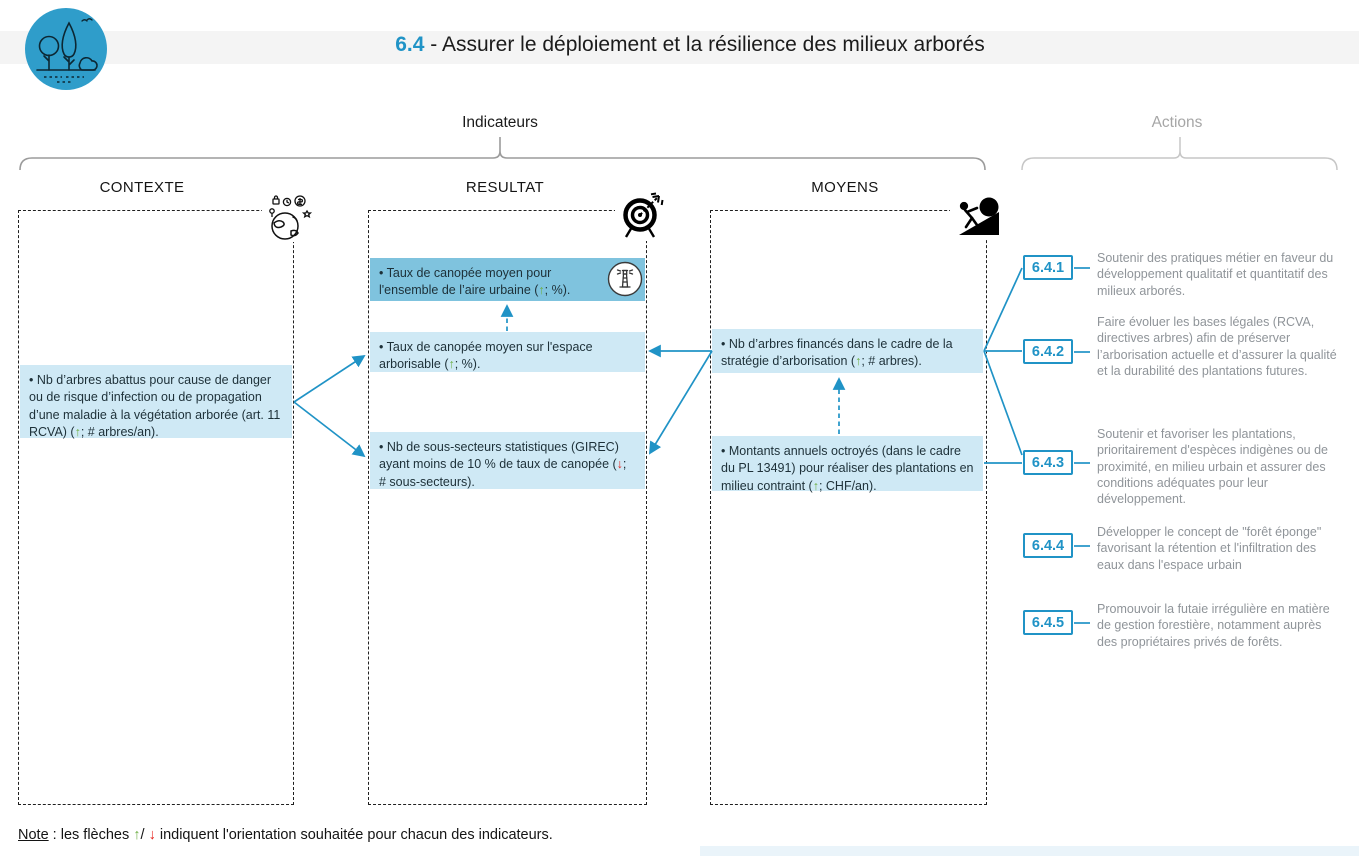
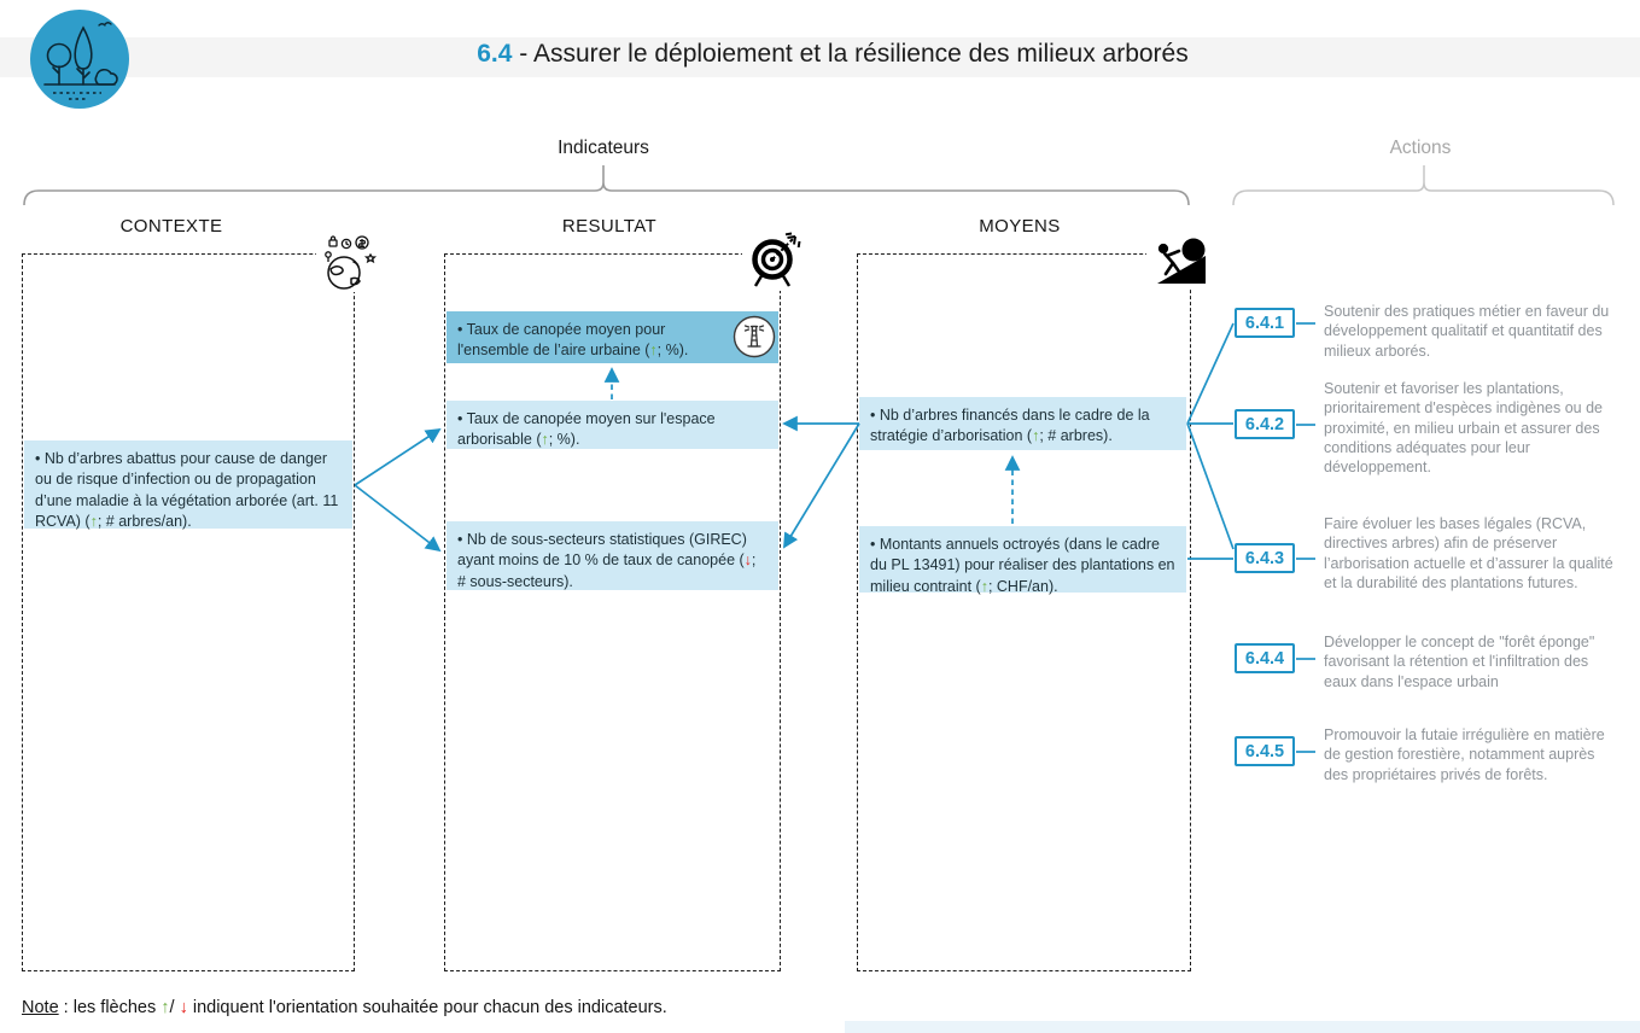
  6.4 - Assurer le déploiement et la résilience des milieux arborés
  Indicateurs
  Actions
  CONTEXTE
  RESULTAT
  MOYENS
  • Nb d’arbres abattus pour cause de danger ou de risque d’infection ou de propagation d’une maladie à la végétation arborée (art. 11 RCVA) (↑; # arbres/an).
  • Taux de canopée moyen pour l'ensemble de l’aire urbaine (↑; %).
  • Taux de canopée moyen sur l'espace arborisable (↑; %).
  • Nb de sous-secteurs statistiques (GIREC) ayant moins de 10 % de taux de canopée (↓; # sous-secteurs).
  • Nb d’arbres financés dans le cadre de la stratégie d’arborisation (↑; # arbres).
  • Montants annuels octroyés (dans le cadre du PL 13491) pour réaliser des plantations en milieu contraint (↑; CHF/an).
  6.4.1
  Soutenir des pratiques métier en faveur du développement qualitatif et quantitatif des milieux arborés.
  6.4.2
- Faire évoluer les bases légales (RCVA, directives arbres) afin de préserver l’arborisation actuelle et d’assurer la qualité et la durabilité des plantations futures.
+ Soutenir et favoriser les plantations, prioritairement d'espèces indigènes ou de proximité, en milieu urbain et assurer des conditions adéquates pour leur développement.
  6.4.3
- Soutenir et favoriser les plantations, prioritairement d'espèces indigènes ou de proximité, en milieu urbain et assurer des conditions adéquates pour leur développement.
+ Faire évoluer les bases légales (RCVA, directives arbres) afin de préserver l’arborisation actuelle et d’assurer la qualité et la durabilité des plantations futures.
  6.4.4
  Développer le concept de "forêt éponge" favorisant la rétention et l'infiltration des eaux dans l'espace urbain
  6.4.5
  Promouvoir la futaie irrégulière en matière de gestion forestière, notamment auprès des propriétaires privés de forêts.
  Note : les flèches ↑/ ↓ indiquent l'orientation souhaitée pour chacun des indicateurs.
